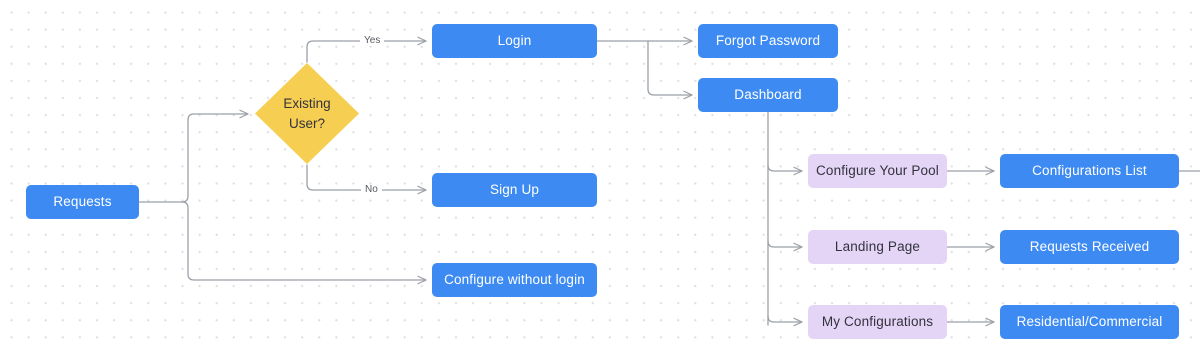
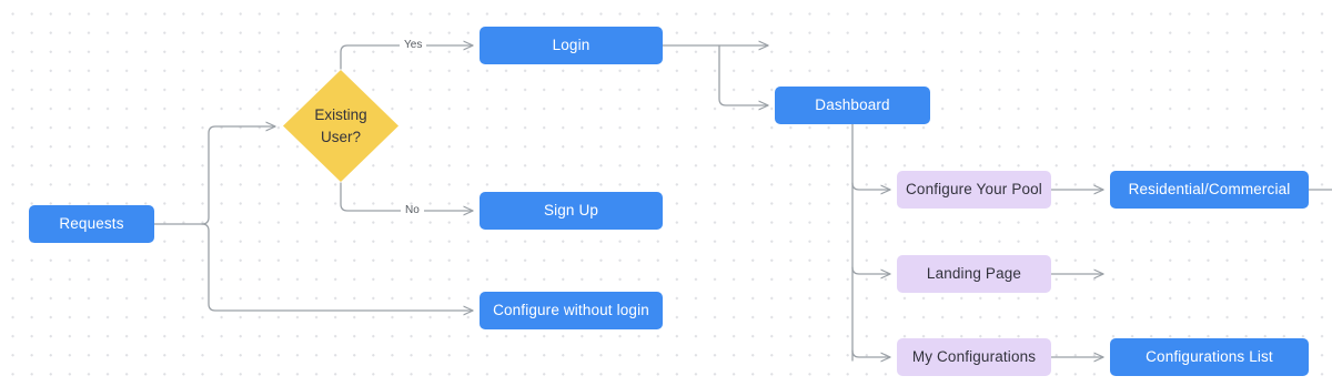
  Requests
  Existing
  User?
  Login
  Sign Up
  Configure without login
- Forgot Password
  Dashboard
  Configure Your Pool
- Configurations List
+ Residential/Commercial
  Landing Page
- Requests Received
  My Configurations
- Residential/Commercial
+ Configurations List
  Yes
  No
